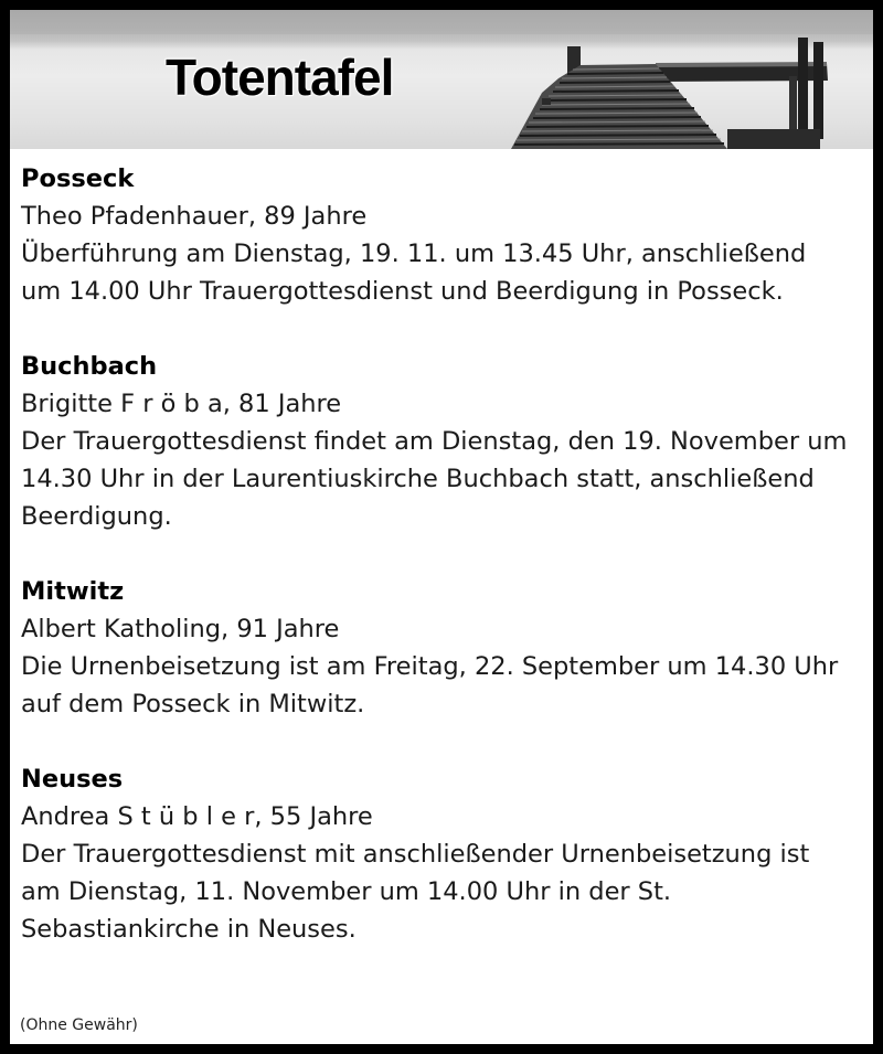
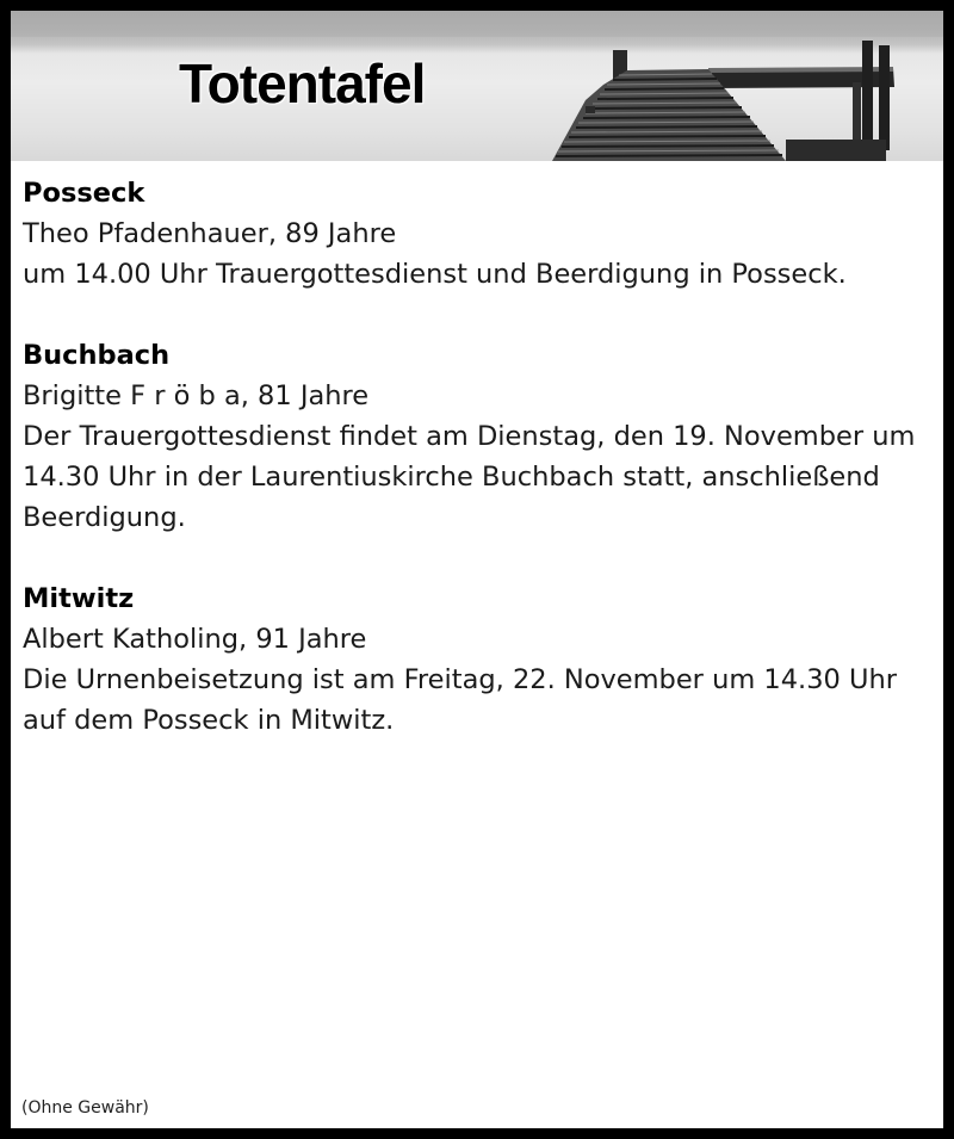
  Totentafel
  Posseck
  Theo Pfadenhauer, 89 Jahre
- Überführung am Dienstag, 19. 11. um 13.45 Uhr, anschließend
  um 14.00 Uhr Trauergottesdienst und Beerdigung in Posseck.
  Buchbach
  Brigitte F r ö b a, 81 Jahre
  Der Trauergottesdienst findet am Dienstag, den 19. November um
  14.30 Uhr in der Laurentiuskirche Buchbach statt, anschließend
  Beerdigung.
  Mitwitz
  Albert Katholing, 91 Jahre
- Die Urnenbeisetzung ist am Freitag, 22. September um 14.30 Uhr
+ Die Urnenbeisetzung ist am Freitag, 22. November um 14.30 Uhr
  auf dem Posseck in Mitwitz.
- Neuses
- Andrea S t ü b l e r, 55 Jahre
- Der Trauergottesdienst mit anschließender Urnenbeisetzung ist
- am Dienstag, 11. November um 14.00 Uhr in der St.
- Sebastiankirche in Neuses.
  (Ohne Gewähr)
